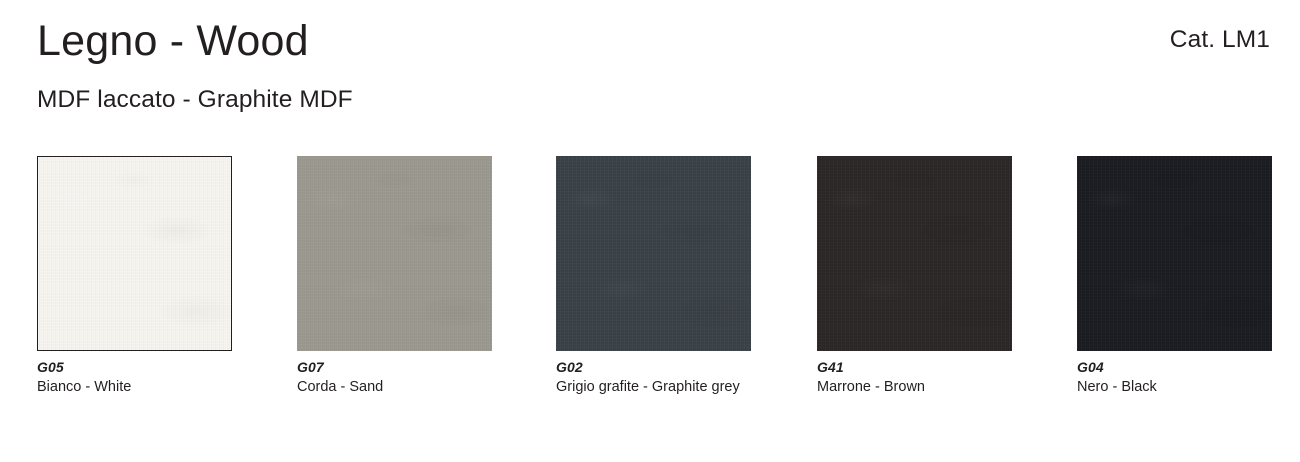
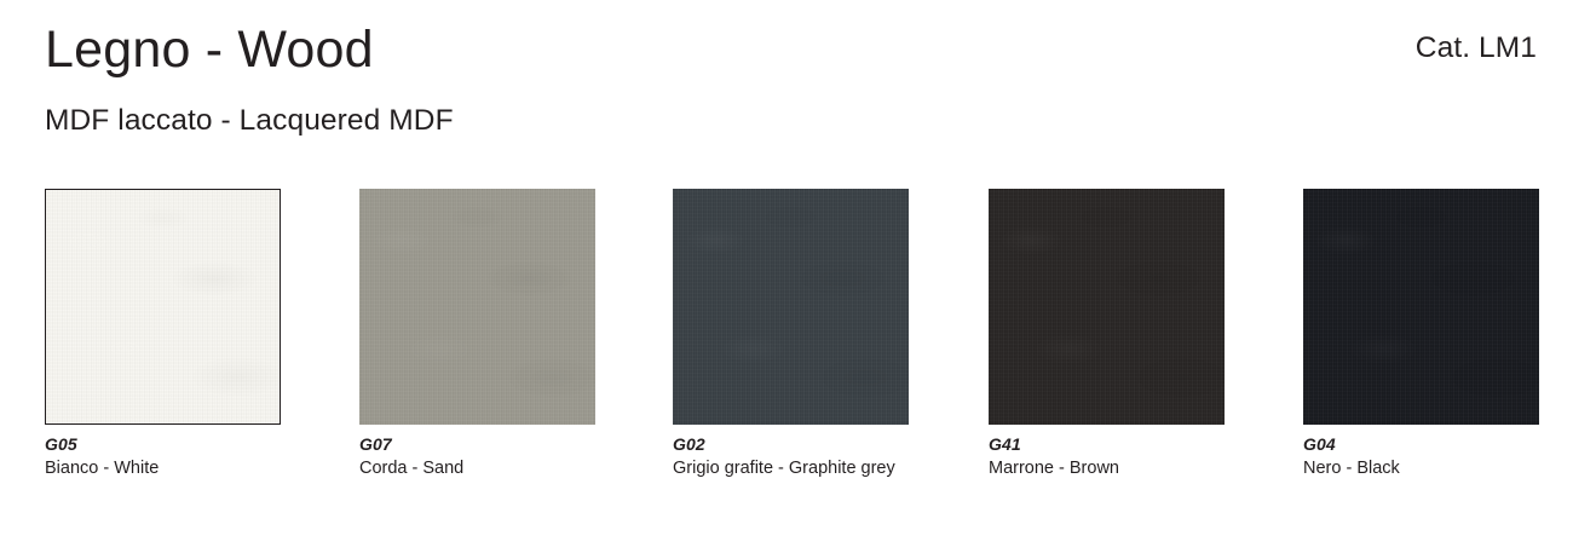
  Legno - Wood
- MDF laccato - Graphite MDF
+ MDF laccato - Lacquered MDF
  Cat. LM1
  G05
  Bianco - White
  G07
  Corda - Sand
  G02
  Grigio grafite - Graphite grey
  G41
  Marrone - Brown
  G04
  Nero - Black
